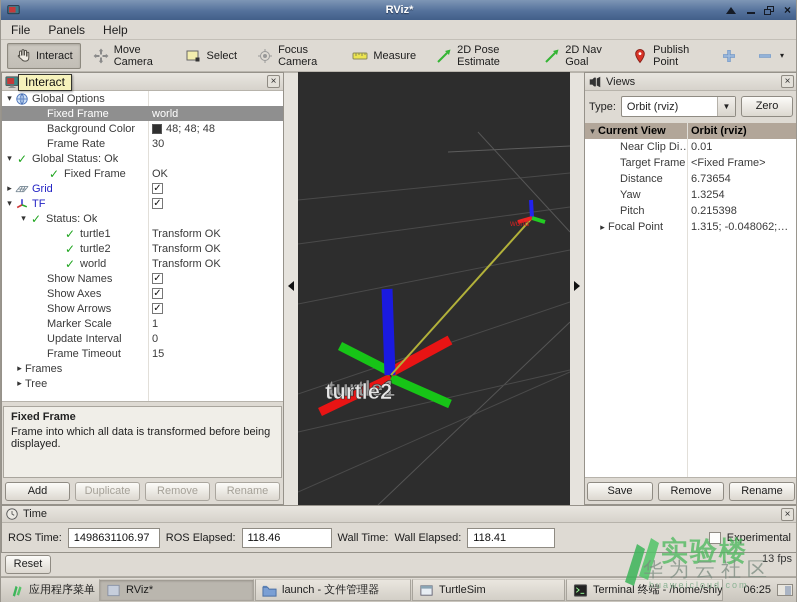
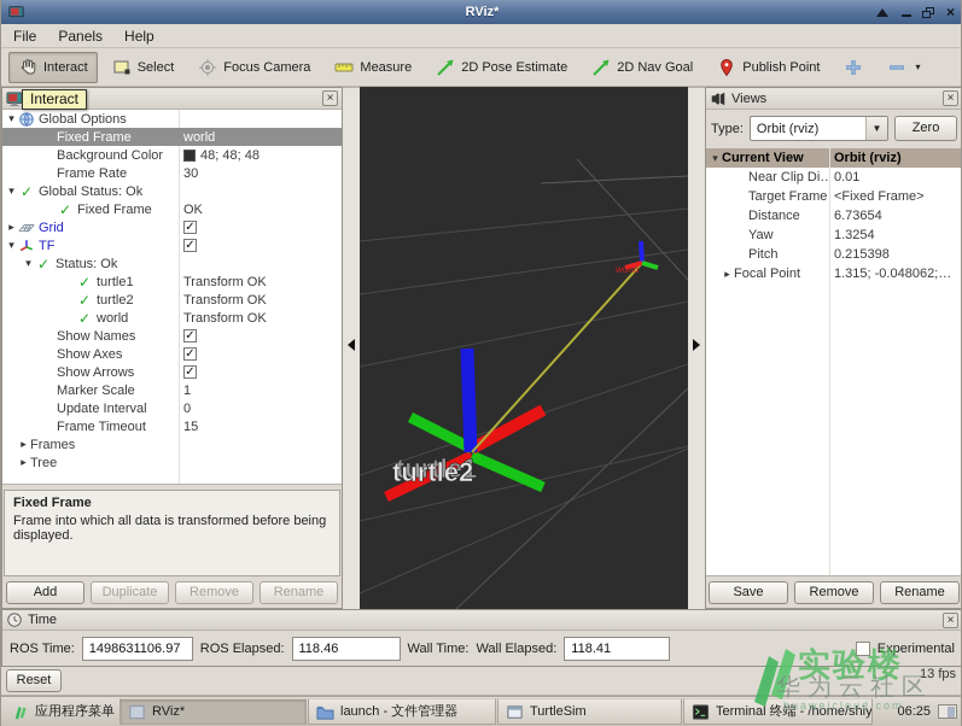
  RViz*
  ×
  File
  Panels
  Help
  Interact
- Move Camera
  Select
  Focus Camera
  Measure
  2D Pose Estimate
  2D Nav Goal
  Publish Point
  ▾
  ×
  Interact
  ▾
  Global Options
  Fixed Frame
  world
  Background Color
  48; 48; 48
  Frame Rate
  30
  ▾
  ✓
  Global Status: Ok
  ✓
  Fixed Frame
  OK
  ▸
  Grid
  ✓
  ▾
  TF
  ✓
  ▾
  ✓
  Status: Ok
  ✓
  turtle1
  Transform OK
  ✓
  turtle2
  Transform OK
  ✓
  world
  Transform OK
  Show Names
  ✓
  Show Axes
  ✓
  Show Arrows
  ✓
  Marker Scale
  1
  Update Interval
  0
  Frame Timeout
  15
  ▸
  Frames
  ▸
  Tree
  Fixed Frame
  Frame into which all data is transformed before being displayed.
  Add
  Duplicate
  Remove
  Rename
  world
  turtle1
  turtle2
  Views
  ×
  Type:
  Orbit (rviz)
  ▼
  Zero
  ▾
  Current View
  Orbit (rviz)
  Near Clip Di…
  0.01
  Target Frame
  <Fixed Frame>
  Distance
  6.73654
  Yaw
  1.3254
  Pitch
  0.215398
  ▸
  Focal Point
  1.315; -0.048062;…
  Save
  Remove
  Rename
  Time
  ×
  ROS Time:
  1498631106.97
  ROS Elapsed:
  118.46
  Wall Time:
  Wall Elapsed:
  118.41
  Experimental
  Reset
  13 fps
  应用程序菜单
  RViz*
  launch - 文件管理器
  TurtleSim
  Terminal 终端 - /home/shiy
  06:25
  实验楼
  华为云社区
  huaweicloud.com
